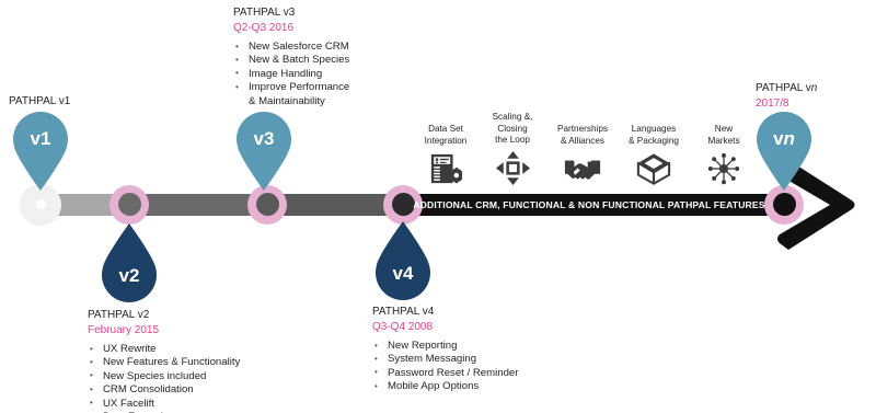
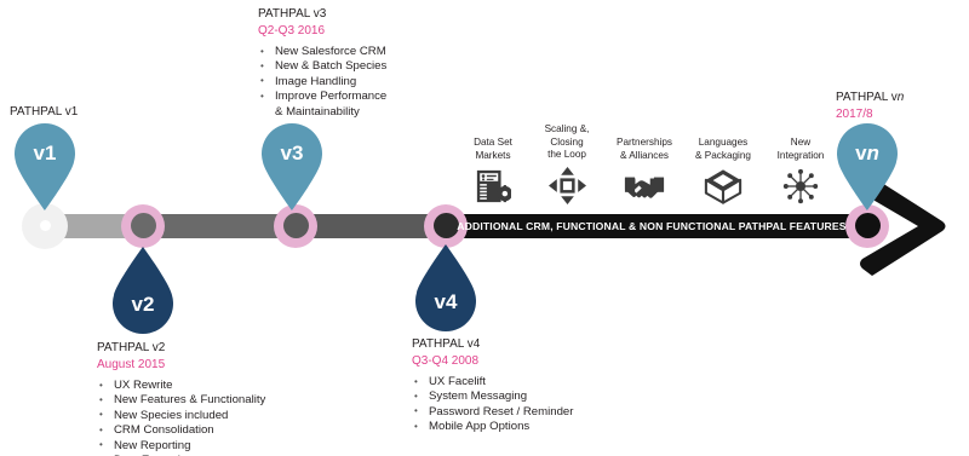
  ADDITIONAL CRM, FUNCTIONAL & NON FUNCTIONAL PATHPAL FEATURES
  v1
  v3
  vn
  v2
  v4
  PATHPAL v1
  PATHPAL v3
  Q2-Q3 2016
  New Salesforce CRM
  New & Batch Species
  Image Handling
  Improve Performance
  & Maintainability
  PATHPAL vn
  2017/8
  PATHPAL v2
- February 2015
+ August 2015
  UX Rewrite
  New Features & Functionality
  New Species included
  CRM Consolidation
- UX Facelift
+ New Reporting
  PATHPAL v4
  Q3-Q4 2008
- New Reporting
+ UX Facelift
  System Messaging
  Password Reset / Reminder
  Mobile App Options
  Data Set
- Integration
+ Markets
  Scaling &,
  Closing
  the Loop
  Partnerships
  & Alliances
  Languages
  & Packaging
  New
- Markets
+ Integration
